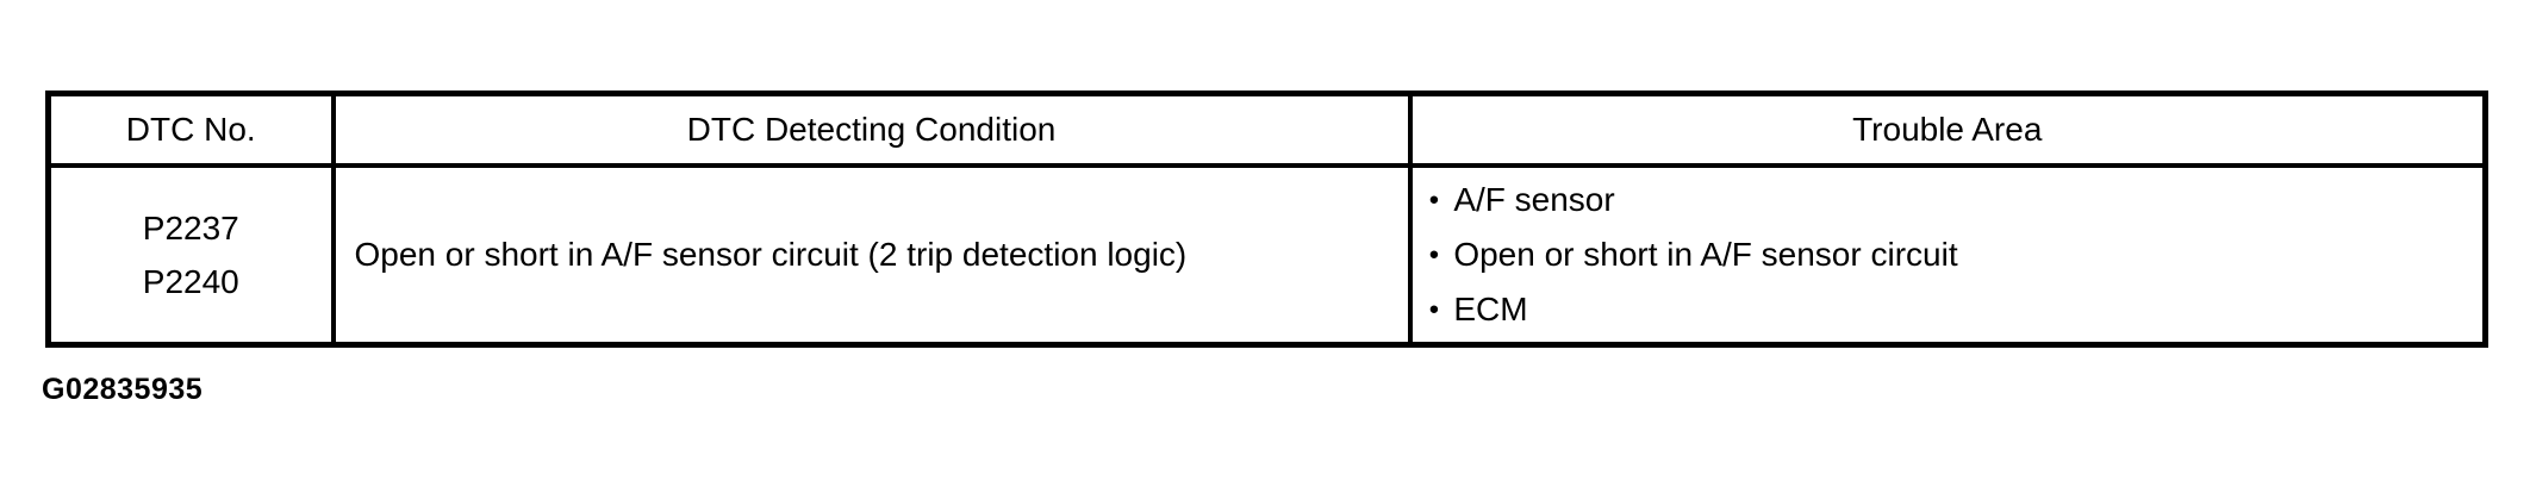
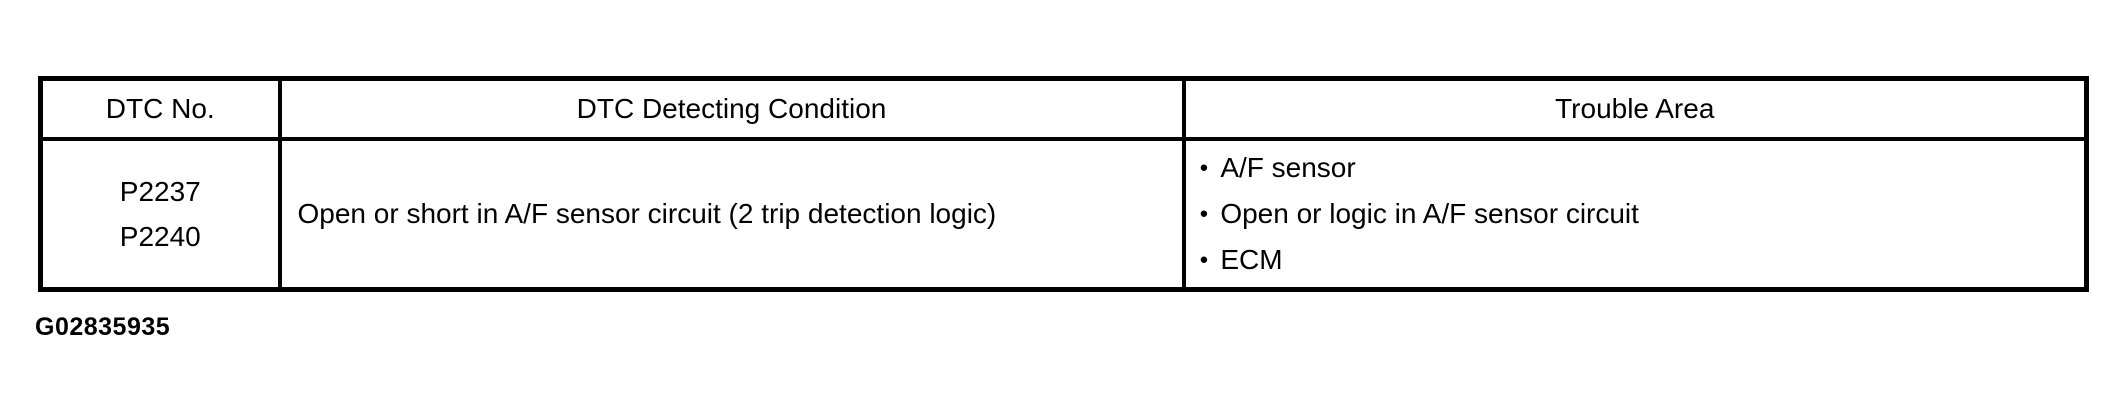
  DTC No.	DTC Detecting Condition	Trouble Area
- P2237 P2240	Open or short in A/F sensor circuit (2 trip detection logic)	• A/F sensor • Open or short in A/F sensor circuit • ECM
+ P2237 P2240	Open or short in A/F sensor circuit (2 trip detection logic)	• A/F sensor • Open or logic in A/F sensor circuit • ECM
  G02835935
